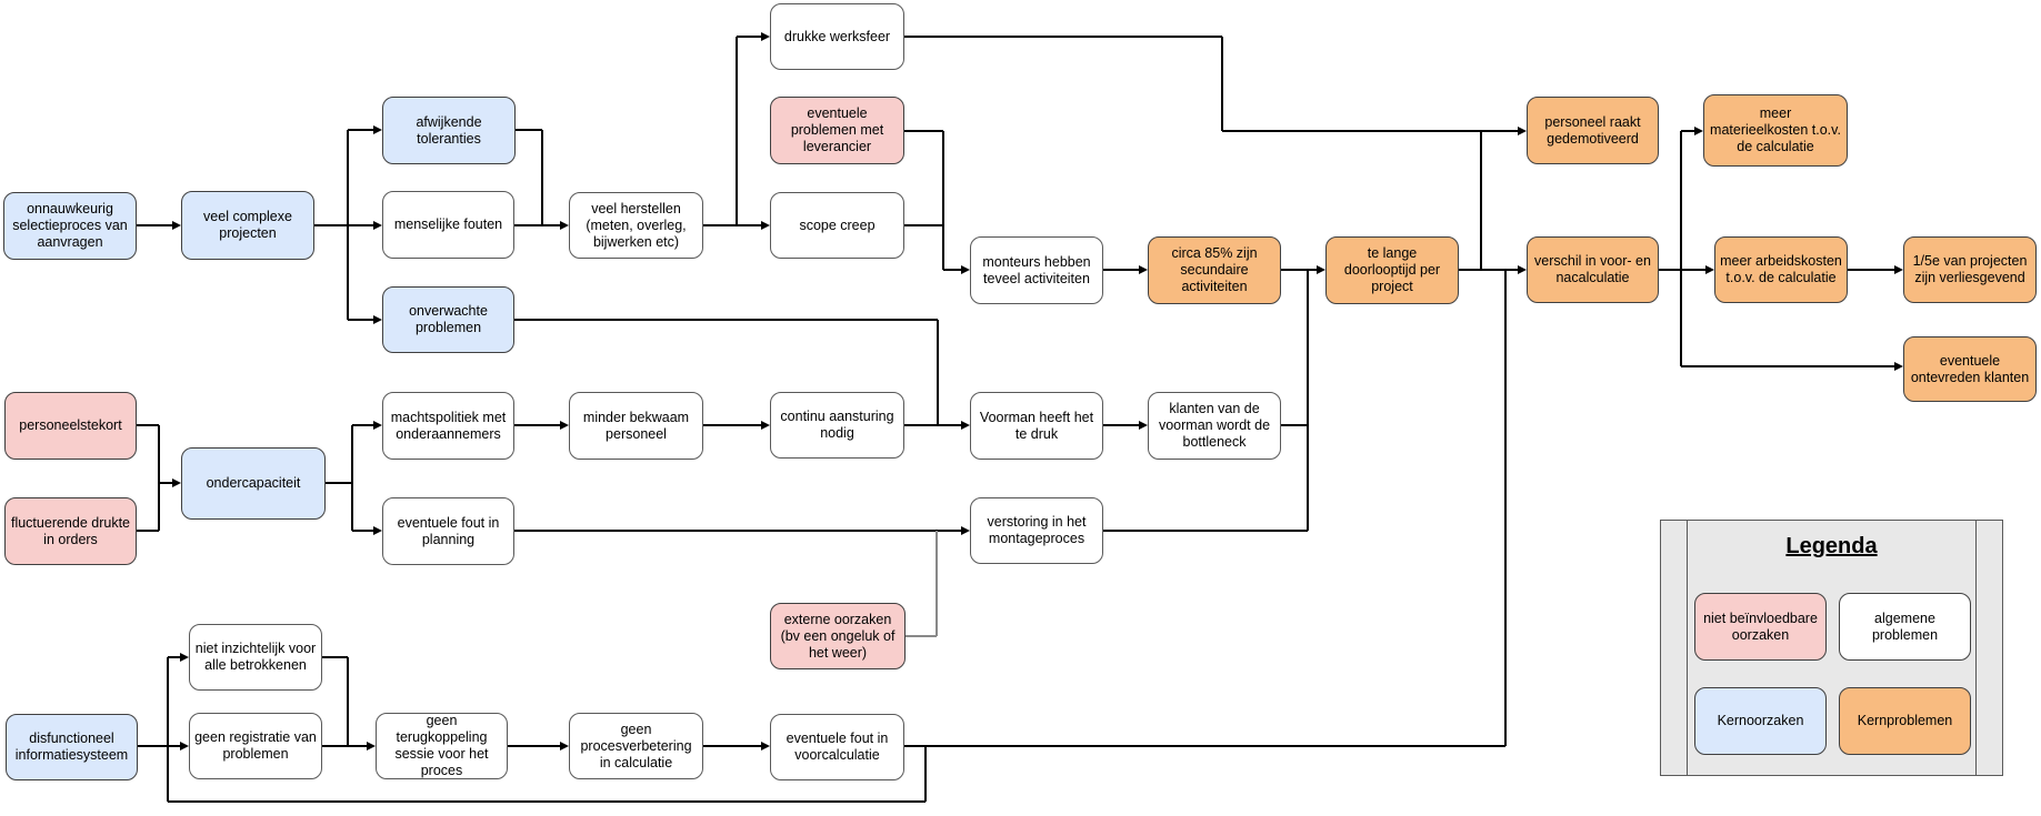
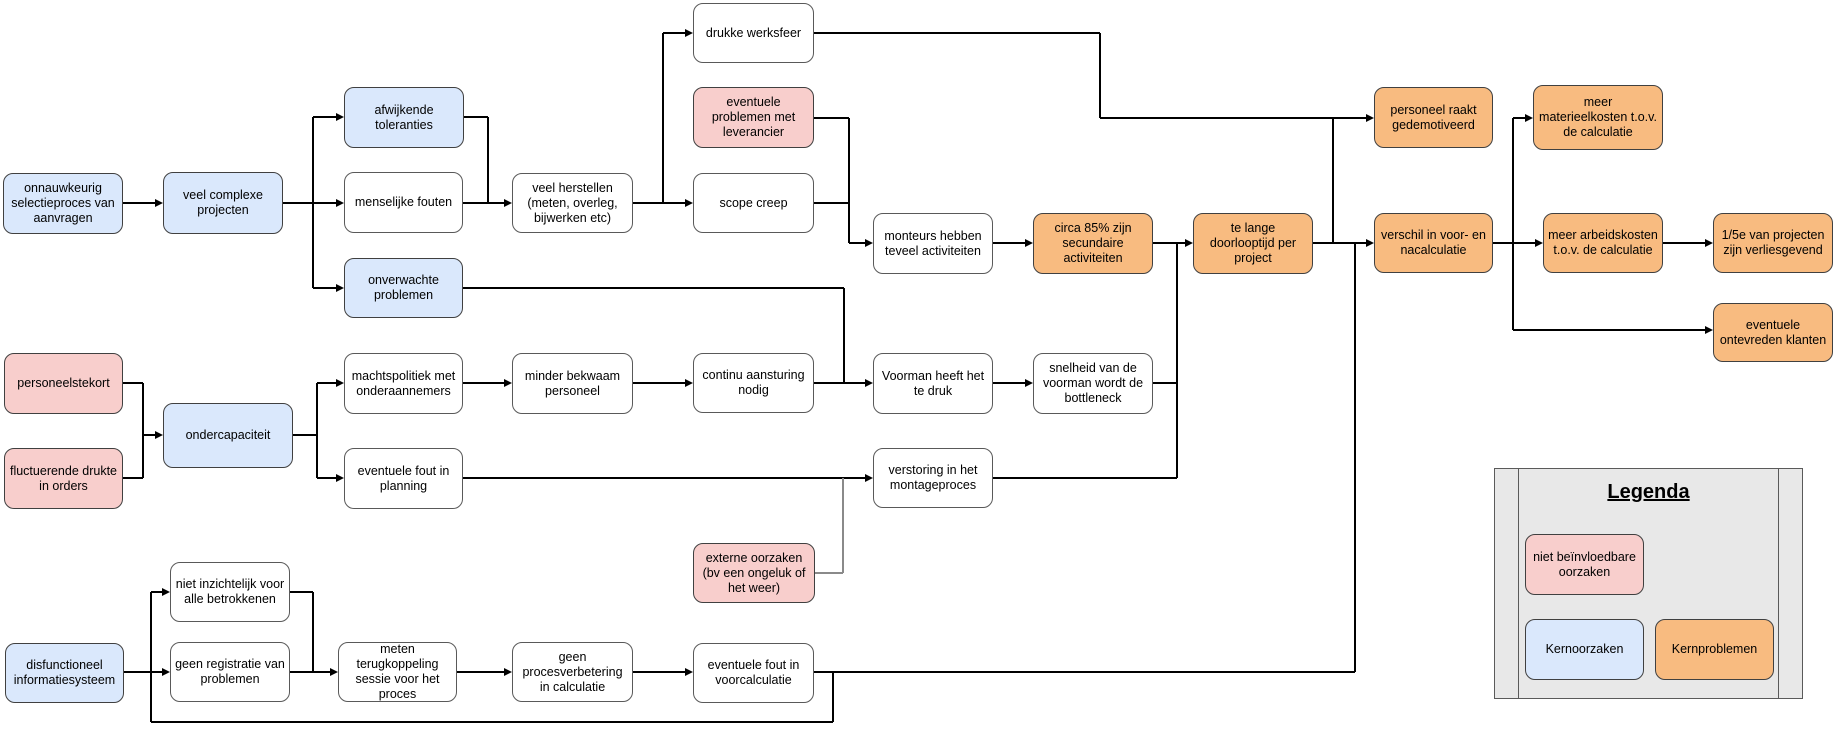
  onnauwkeurig selectieproces van aanvragen
  veel complexe projecten
  afwijkende toleranties
  menselijke fouten
  onverwachte problemen
  veel herstellen (meten, overleg, bijwerken etc)
  drukke werksfeer
  eventuele problemen met leverancier
  scope creep
  monteurs hebben teveel activiteiten
  circa 85% zijn secundaire activiteiten
  te lange doorlooptijd per project
  personeel raakt gedemotiveerd
  meer materieelkosten t.o.v. de calculatie
  verschil in voor- en nacalculatie
  meer arbeidskosten t.o.v. de calculatie
  1/5e van projecten zijn verliesgevend
  eventuele ontevreden klanten
  personeelstekort
  fluctuerende drukte in orders
  ondercapaciteit
  machtspolitiek met onderaannemers
  minder bekwaam personeel
  continu aansturing nodig
  Voorman heeft het te druk
- klanten van de voorman wordt de bottleneck
+ snelheid van de voorman wordt de bottleneck
  eventuele fout in planning
  verstoring in het montageproces
  externe oorzaken (bv een ongeluk of het weer)
  niet inzichtelijk voor alle betrokkenen
  disfunctioneel informatiesysteem
  geen registratie van problemen
- geen terugkoppeling sessie voor het proces
+ meten terugkoppeling sessie voor het proces
  geen procesverbetering in calculatie
  eventuele fout in voorcalculatie
  Legenda
  niet beïnvloedbare oorzaken
- algemene problemen
  Kernoorzaken
  Kernproblemen
